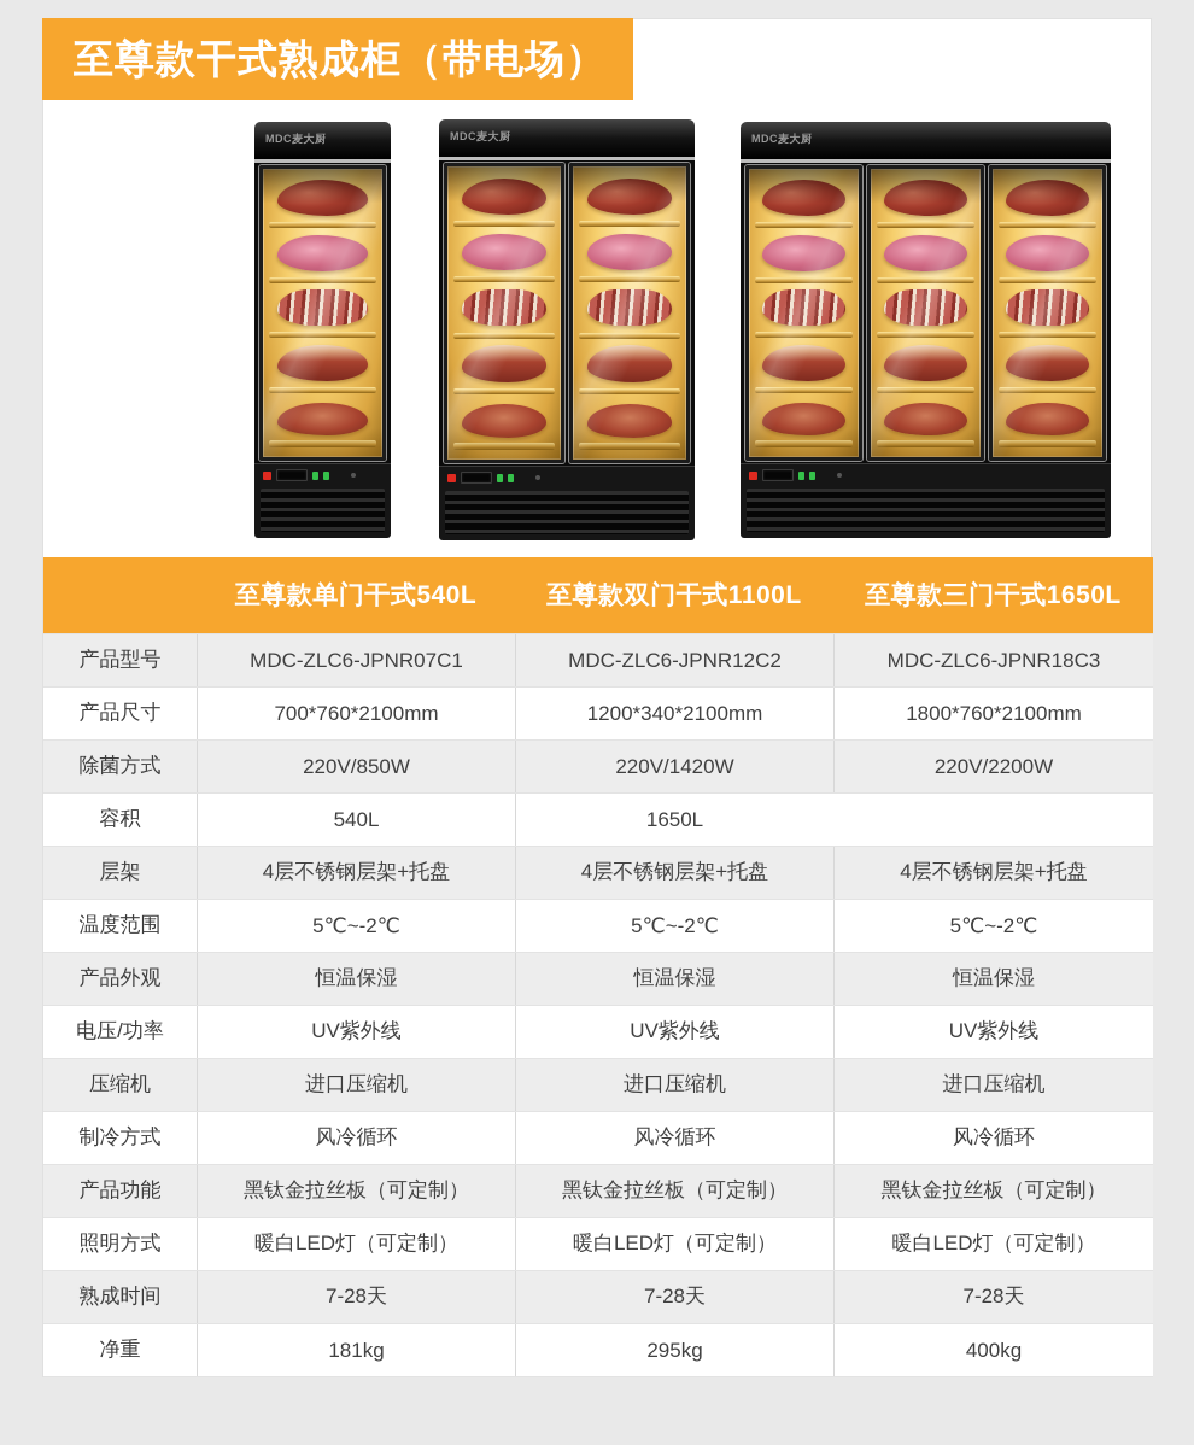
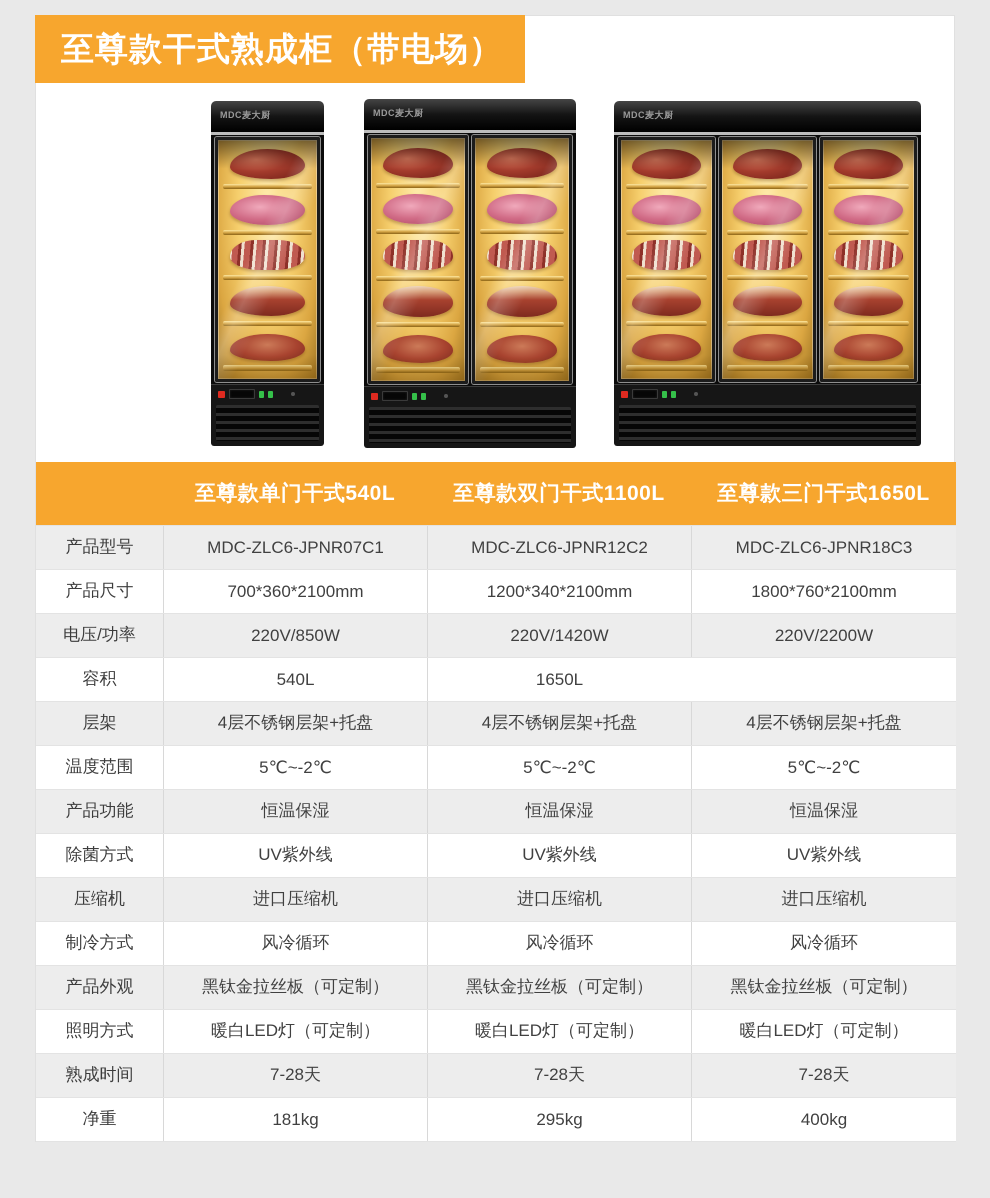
  至尊款干式熟成柜（带电场）
  MDC麦大厨
  MDC麦大厨
  MDC麦大厨
  至尊款单门干式540L
  至尊款双门干式1100L
  至尊款三门干式1650L
  产品型号
  MDC-ZLC6-JPNR07C1
  MDC-ZLC6-JPNR12C2
  MDC-ZLC6-JPNR18C3
  产品尺寸
- 700*760*2100mm
+ 700*360*2100mm
  1200*340*2100mm
  1800*760*2100mm
- 除菌方式
+ 电压/功率
  220V/850W
  220V/1420W
  220V/2200W
  容积
  540L
  1650L
  层架
  4层不锈钢层架+托盘
  4层不锈钢层架+托盘
  4层不锈钢层架+托盘
  温度范围
  5℃~-2℃
  5℃~-2℃
  5℃~-2℃
- 产品外观
+ 产品功能
  恒温保湿
  恒温保湿
  恒温保湿
- 电压/功率
+ 除菌方式
  UV紫外线
  UV紫外线
  UV紫外线
  压缩机
  进口压缩机
  进口压缩机
  进口压缩机
  制冷方式
  风冷循环
  风冷循环
  风冷循环
- 产品功能
+ 产品外观
  黑钛金拉丝板（可定制）
  黑钛金拉丝板（可定制）
  黑钛金拉丝板（可定制）
  照明方式
  暖白LED灯（可定制）
  暖白LED灯（可定制）
  暖白LED灯（可定制）
  熟成时间
  7-28天
  7-28天
  7-28天
  净重
  181kg
  295kg
  400kg
